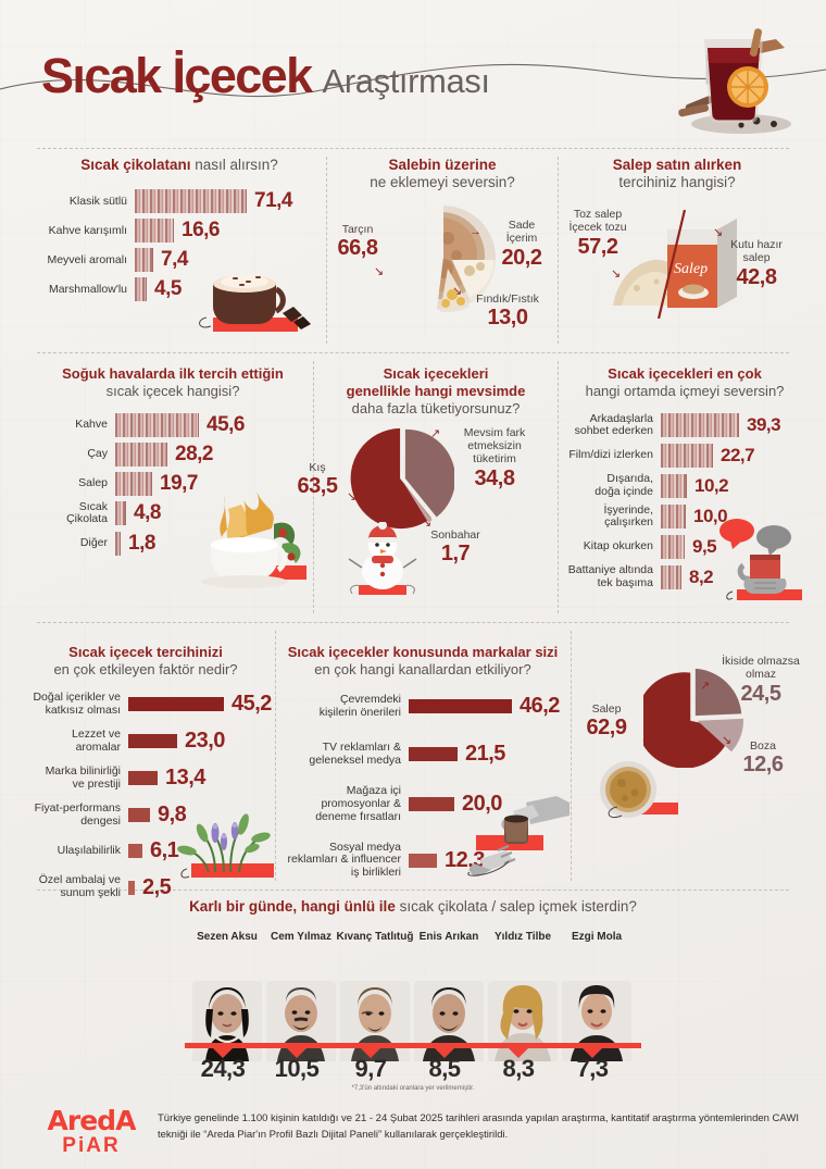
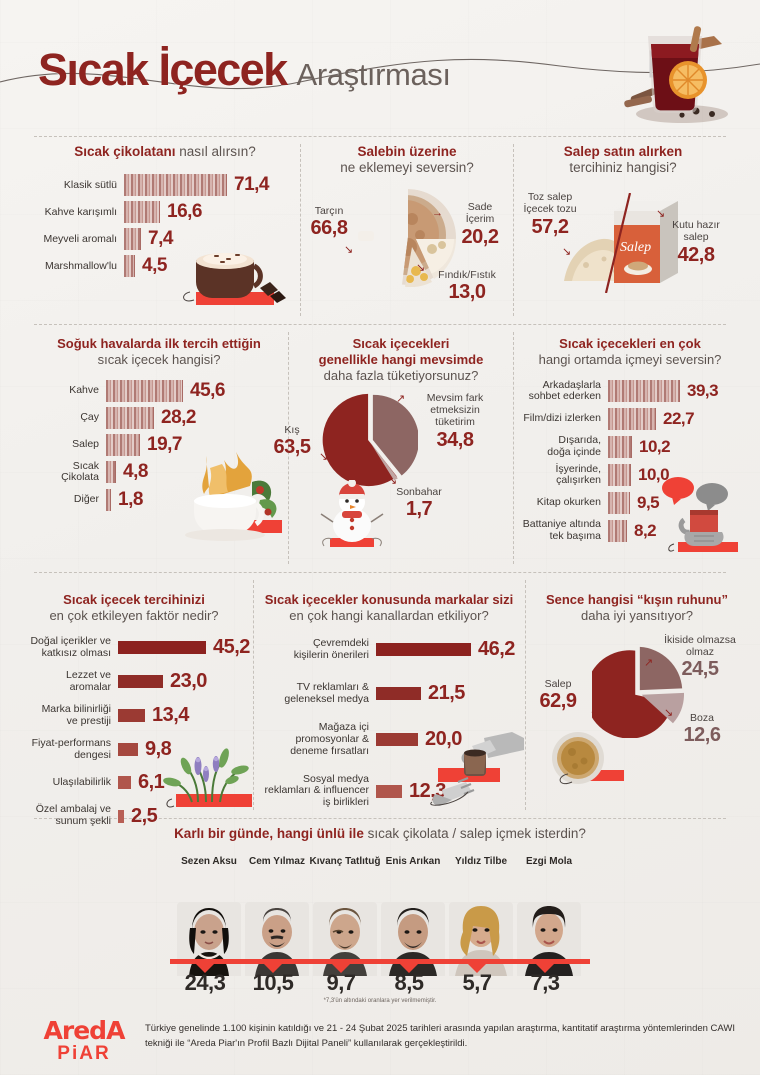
  Sıcak İçecek
  Araştırması
  Sıcak çikolatanı nasıl alırsın?
  Klasik sütlü
  71,4
  Kahve karışımlı
  16,6
  Meyveli aromalı
  7,4
  Marshmallow'lu
  4,5
  Salebin üzerine
  ne eklemeyi seversin?
  Tarçın
  66,8
  ↘
  Sade
  İçerim
  20,2
  →
  Fındık/Fıstık
  13,0
  ↘
  Salep satın alırken
  tercihiniz hangisi?
  Salep
  Toz salep
  İçecek tozu
  57,2
  ↘
  Kutu hazır
  salep
  42,8
  ↘
  Soğuk havalarda ilk tercih ettiğin
  sıcak içecek hangisi?
  Kahve
  45,6
  Çay
  28,2
  Salep
  19,7
  Sıcak
  Çikolata
  4,8
  Diğer
  1,8
  Sıcak içecekleri
  genellikle hangi mevsimde
  daha fazla tüketiyorsunuz?
  Kış
  63,5
  ↘
  Mevsim fark
  etmeksizin
  tüketirim
  34,8
  ↗
  Sonbahar
  1,7
  ↘
  Sıcak içecekleri en çok
  hangi ortamda içmeyi seversin?
  Arkadaşlarla
  sohbet ederken
  39,3
  Film/dizi izlerken
  22,7
  Dışarıda,
  doğa içinde
  10,2
  İşyerinde,
  çalışırken
  10,0
  Kitap okurken
  9,5
  Battaniye altında
  tek başıma
  8,2
  Sıcak içecek tercihinizi
  en çok etkileyen faktör nedir?
  Doğal içerikler ve
  katkısız olması
  45,2
  Lezzet ve
  aromalar
  23,0
  Marka bilinirliği
  ve prestiji
  13,4
  Fiyat-performans
  dengesi
  9,8
  Ulaşılabilirlik
  6,1
  Özel ambalaj ve
  sunum şekli
  2,5
  Sıcak içecekler konusunda markalar sizi
  en çok hangi kanallardan etkiliyor?
  Çevremdeki
  kişilerin önerileri
  46,2
  TV reklamları &
  geleneksel medya
  21,5
  Mağaza içi
  promosyonlar &
  deneme fırsatları
  20,0
  Sosyal medya
  reklamları & influencer
  iş birlikleri
  12,3
+ Sence hangisi “kışın ruhunu”
+ daha iyi yansıtıyor?
  Salep
  62,9
  ↘
  İkiside olmazsa
  olmaz
  24,5
  ↗
  Boza
  12,6
  ↘
  Karlı bir günde, hangi ünlü ile sıcak çikolata / salep içmek isterdin?
  Sezen Aksu
  Cem Yılmaz
  Kıvanç Tatlıtuğ
  Enis Arıkan
  Yıldız Tilbe
  Ezgi Mola
  24,3
  10,5
  9,7
  8,5
- 8,3
+ 5,7
  7,3
  AredA
  PiAR
  Türkiye genelinde 1.100 kişinin katıldığı ve 21 - 24 Şubat 2025 tarihleri arasında yapılan araştırma, kantitatif araştırma yöntemlerinden CAWI tekniği ile “Areda Piar'ın Profil Bazlı Dijital Paneli” kullanılarak gerçekleştirildi.
